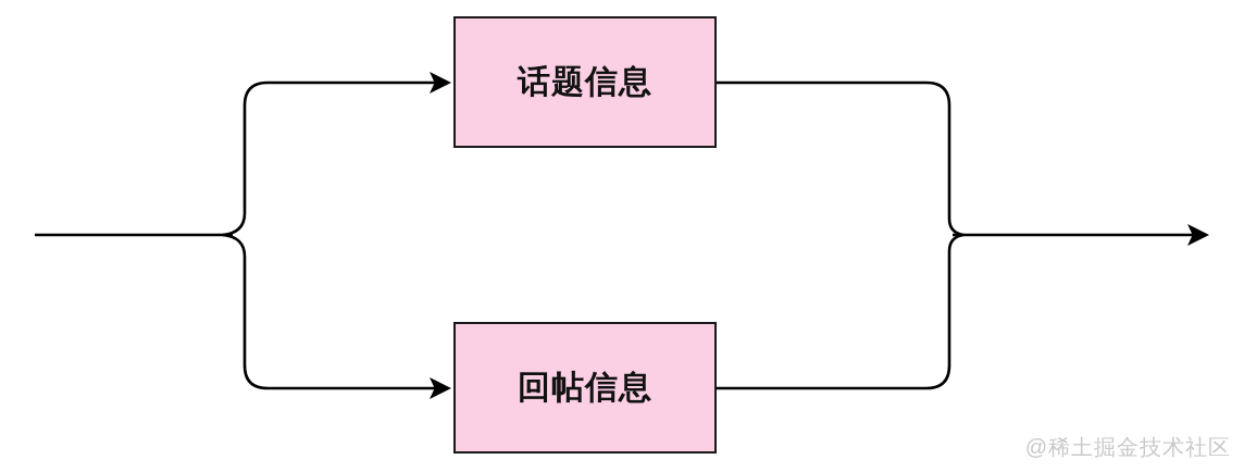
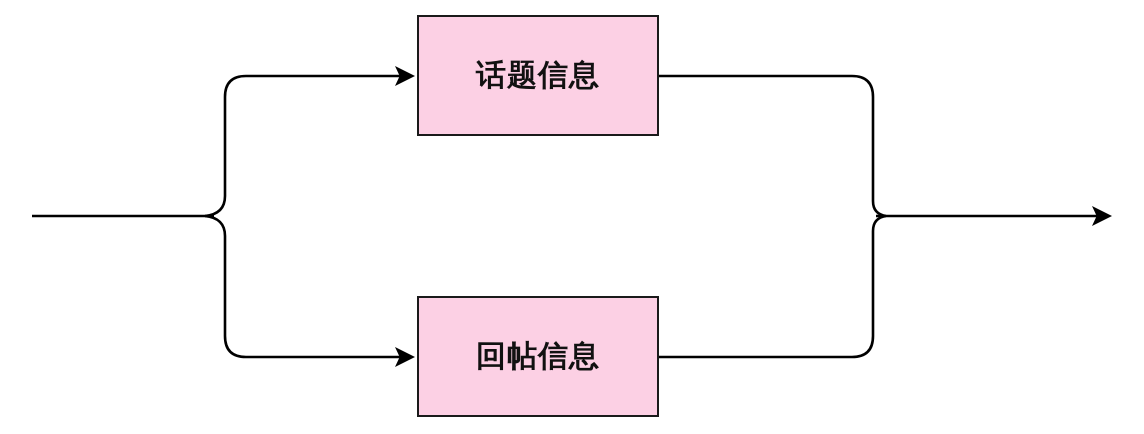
  话题信息
  回帖信息
- @稀土掘金技术社区
